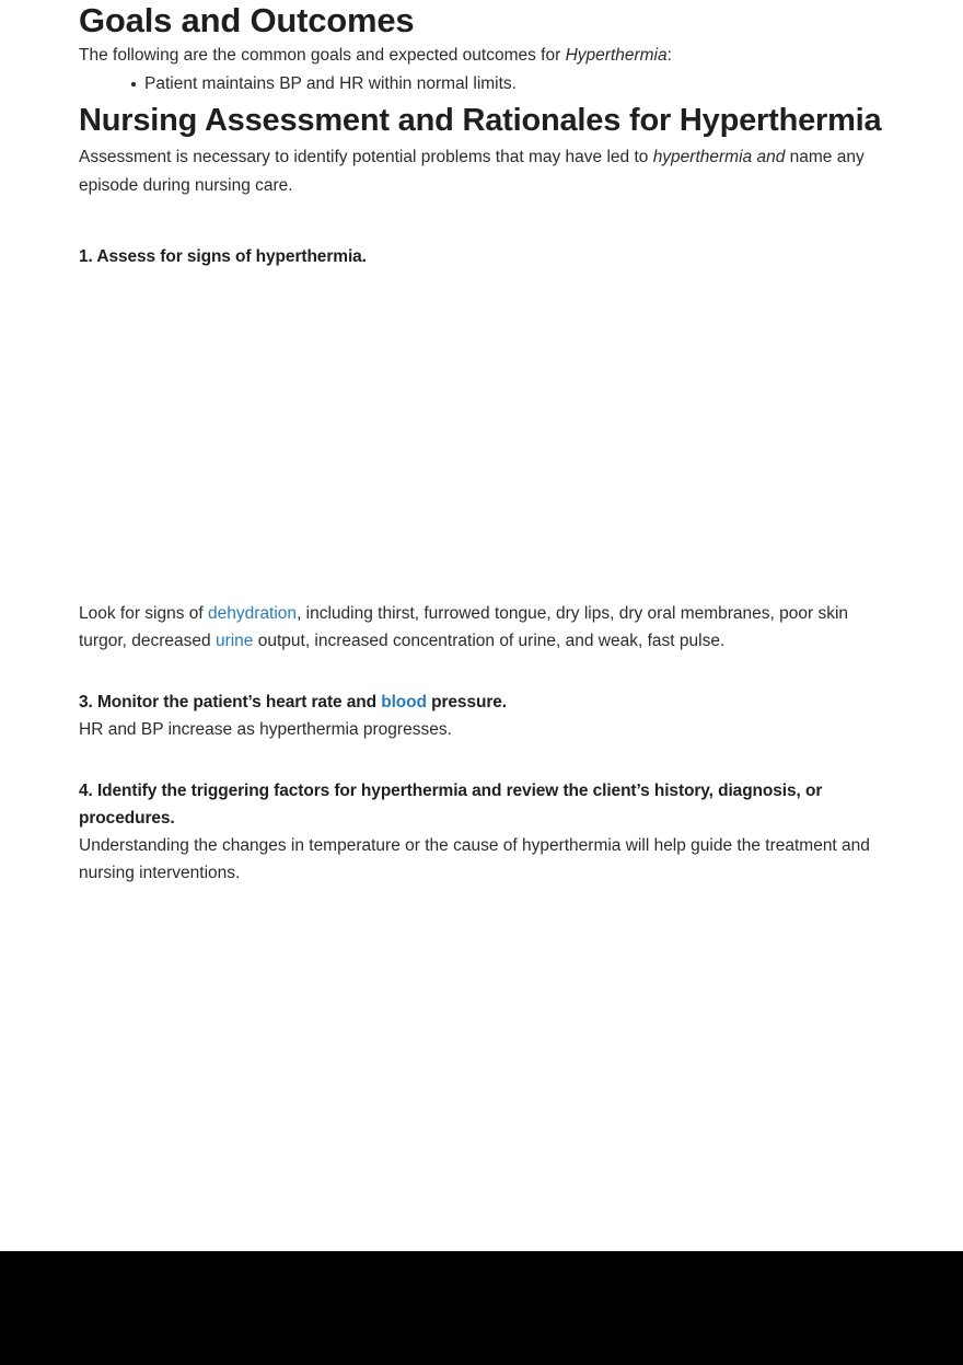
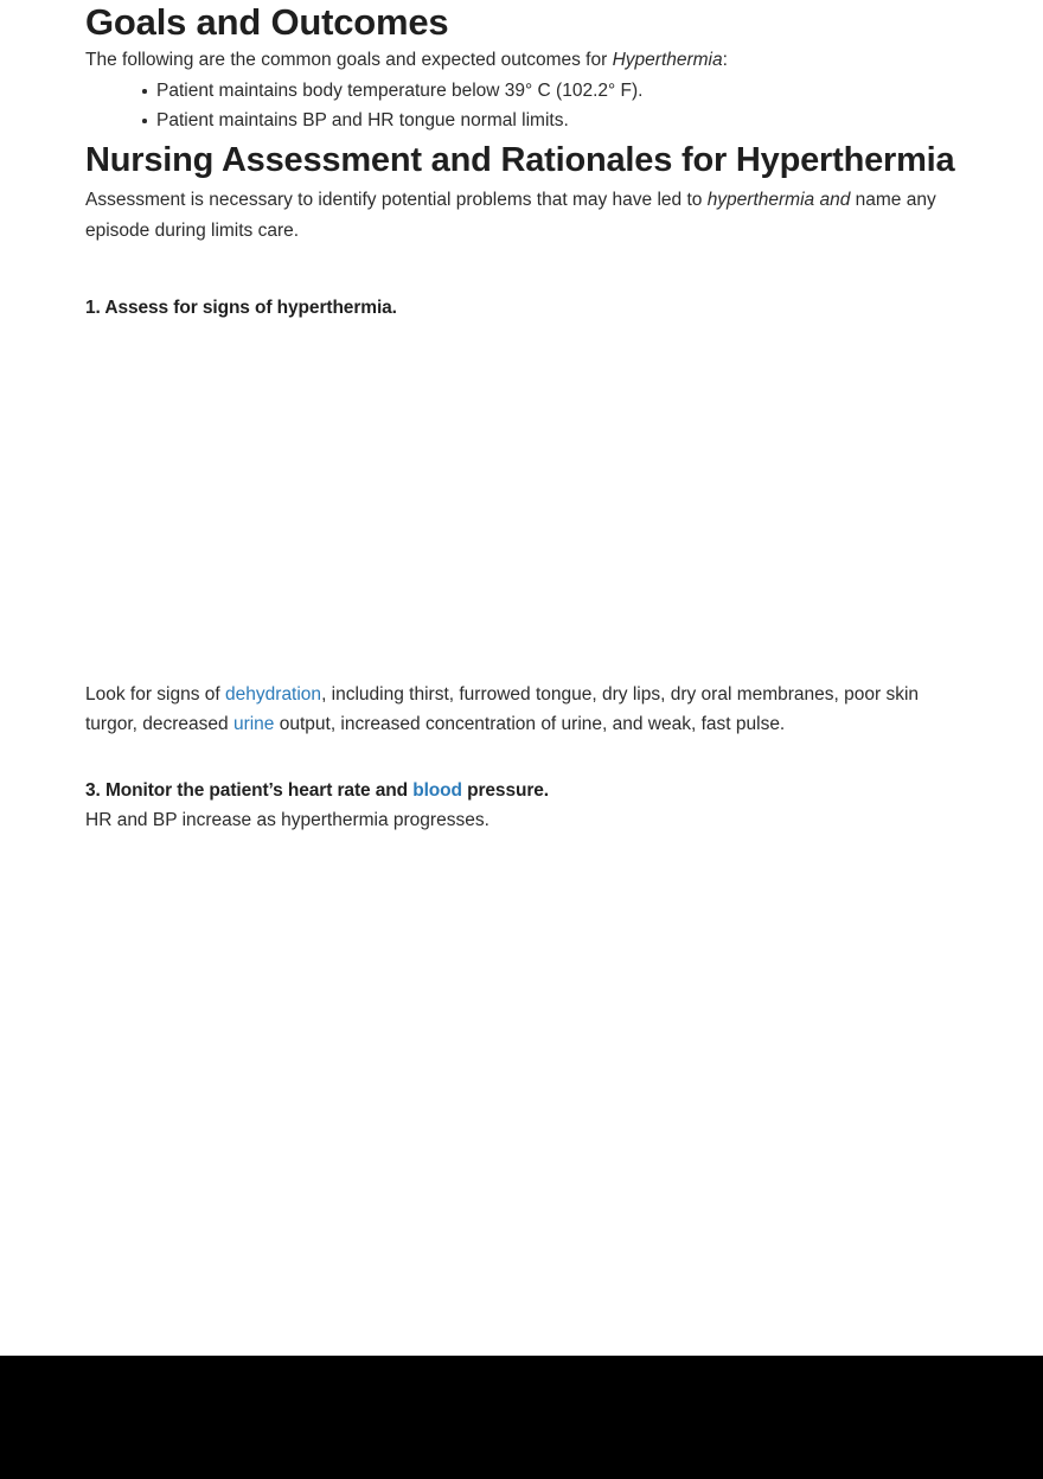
  Goals and Outcomes
  The following are the common goals and expected outcomes for Hyperthermia:
+ Patient maintains body temperature below 39° C (102.2° F).
- Patient maintains BP and HR within normal limits.
+ Patient maintains BP and HR tongue normal limits.
  Nursing Assessment and Rationales for Hyperthermia
- Assessment is necessary to identify potential problems that may have led to hyperthermia and name any episode during nursing care.
+ Assessment is necessary to identify potential problems that may have led to hyperthermia and name any episode during limits care.
  1. Assess for signs of hyperthermia.
  Look for signs of dehydration, including thirst, furrowed tongue, dry lips, dry oral membranes, poor skin turgor, decreased urine output, increased concentration of urine, and weak, fast pulse.
  3. Monitor the patient’s heart rate and blood pressure.
  HR and BP increase as hyperthermia progresses.
- 4. Identify the triggering factors for hyperthermia and review the client’s history, diagnosis, or procedures.
- Understanding the changes in temperature or the cause of hyperthermia will help guide the treatment and nursing interventions.
